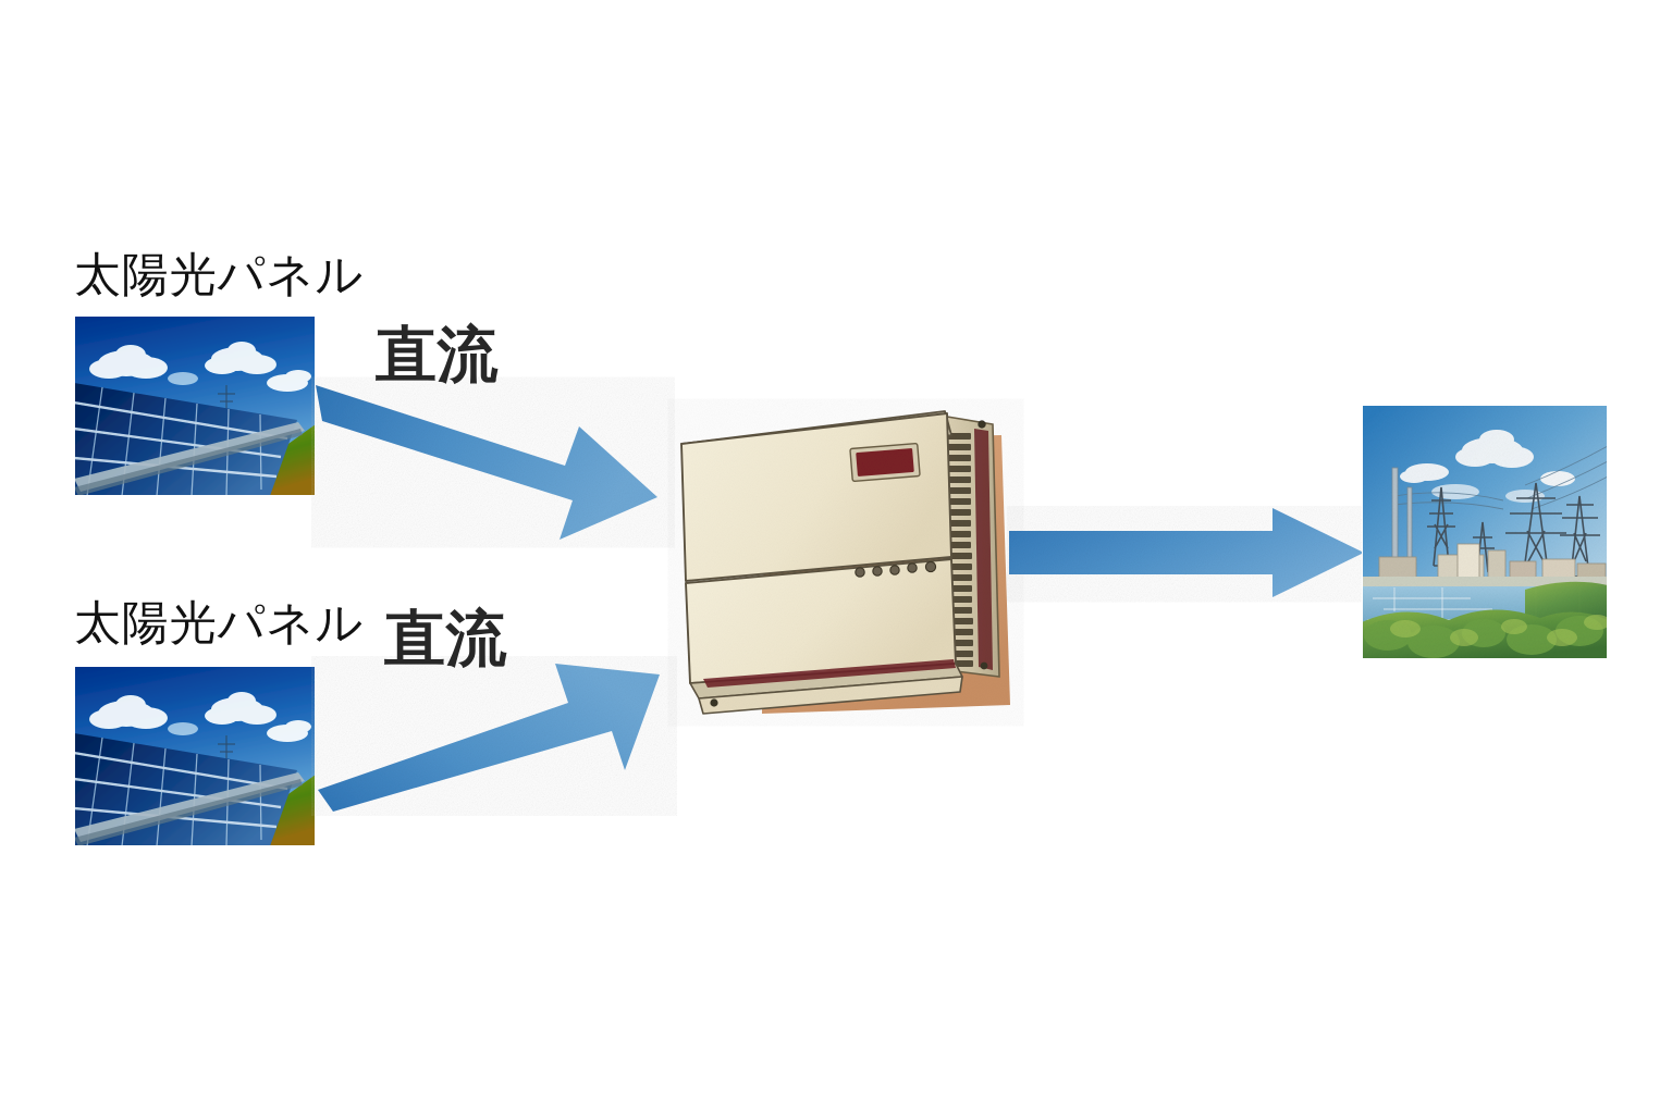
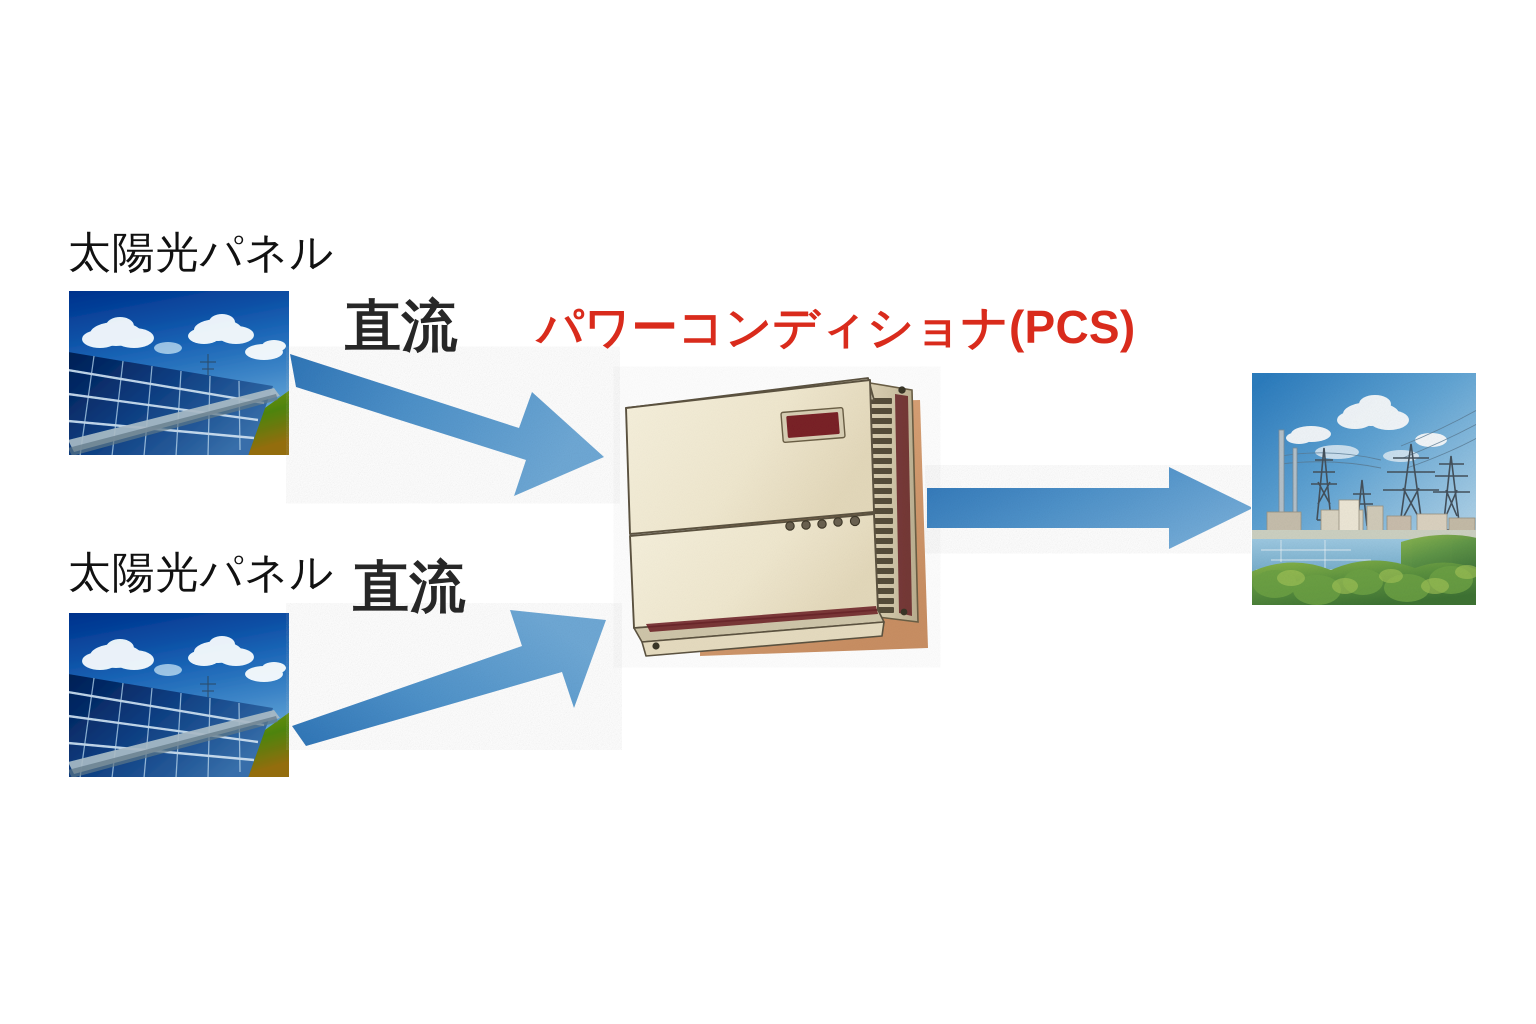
  太陽光パネル
  直流
  太陽光パネル
  直流
+ パワーコンディショナ(PCS)
